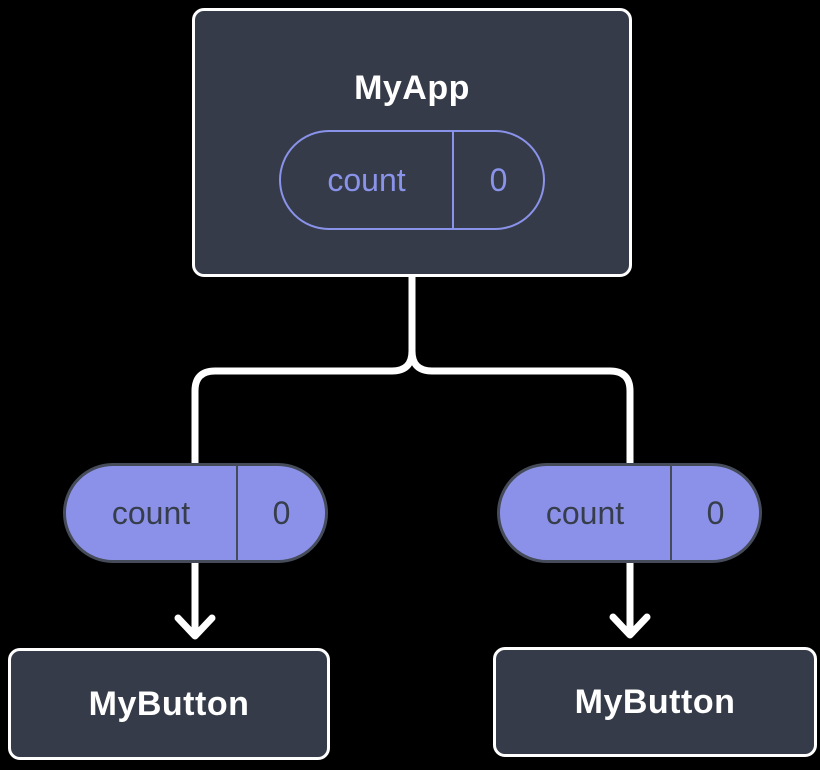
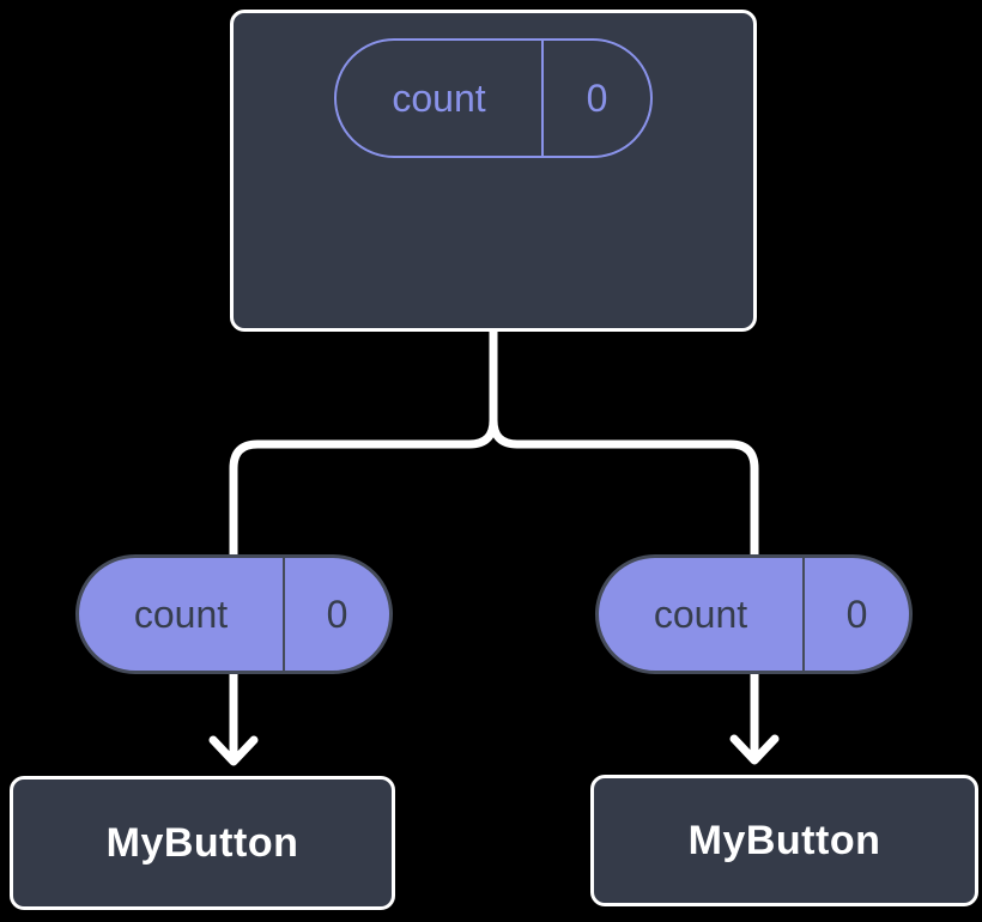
- MyApp
  count
  0
  count
  0
  count
  0
  MyButton
  MyButton
